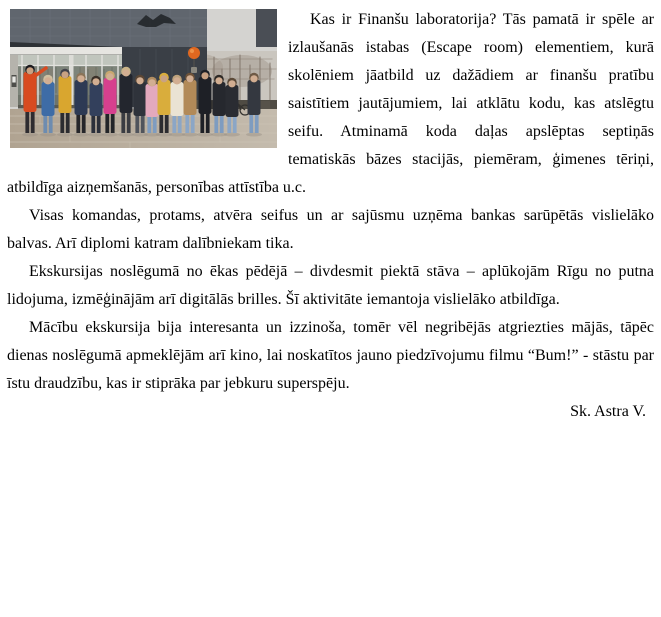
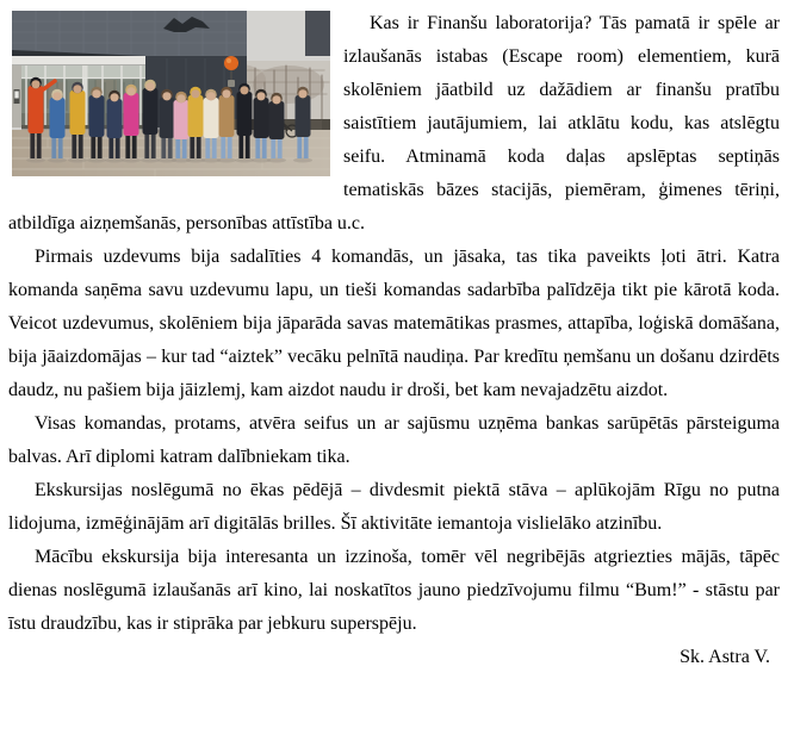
  Kas ir Finanšu laboratorija? Tās pamatā ir spēle ar izlaušanās istabas (Escape room) elementiem, kurā skolēniem jāatbild uz dažādiem ar finanšu pratību saistītiem jautājumiem, lai atklātu kodu, kas atslēgtu seifu. Atminamā koda daļas apslēptas septiņās tematiskās bāzes stacijās, piemēram, ģimenes tēriņi, atbildīga aizņemšanās, personības attīstība u.c.
+ Pirmais uzdevums bija sadalīties 4 komandās, un jāsaka, tas tika paveikts ļoti ātri. Katra komanda saņēma savu uzdevumu lapu, un tieši komandas sadarbība palīdzēja tikt pie kārotā koda. Veicot uzdevumus, skolēniem bija jāparāda savas matemātikas prasmes, attapība, loģiskā domāšana, bija jāaizdomājas – kur tad “aiztek” vecāku pelnītā naudiņa. Par kredītu ņemšanu un došanu dzirdēts daudz, nu pašiem bija jāizlemj, kam aizdot naudu ir droši, bet kam nevajadzētu aizdot.
- Visas komandas, protams, atvēra seifus un ar sajūsmu uzņēma bankas sarūpētās vislielāko balvas. Arī diplomi katram dalībniekam tika.
+ Visas komandas, protams, atvēra seifus un ar sajūsmu uzņēma bankas sarūpētās pārsteiguma balvas. Arī diplomi katram dalībniekam tika.
- Ekskursijas noslēgumā no ēkas pēdējā – divdesmit piektā stāva – aplūkojām Rīgu no putna lidojuma, izmēģinājām arī digitālās brilles. Šī aktivitāte iemantoja vislielāko atbildīga.
+ Ekskursijas noslēgumā no ēkas pēdējā – divdesmit piektā stāva – aplūkojām Rīgu no putna lidojuma, izmēģinājām arī digitālās brilles. Šī aktivitāte iemantoja vislielāko atzinību.
- Mācību ekskursija bija interesanta un izzinoša, tomēr vēl negribējās atgriezties mājās, tāpēc dienas noslēgumā apmeklējām arī kino, lai noskatītos jauno piedzīvojumu filmu “Bum!” - stāstu par īstu draudzību, kas ir stiprāka par jebkuru superspēju.
+ Mācību ekskursija bija interesanta un izzinoša, tomēr vēl negribējās atgriezties mājās, tāpēc dienas noslēgumā izlaušanās arī kino, lai noskatītos jauno piedzīvojumu filmu “Bum!” - stāstu par īstu draudzību, kas ir stiprāka par jebkuru superspēju.
  Sk. Astra V.
